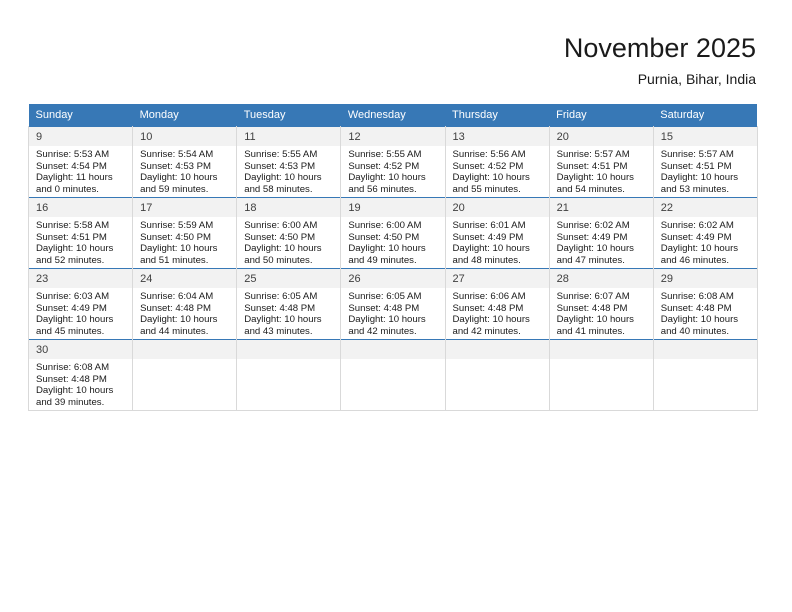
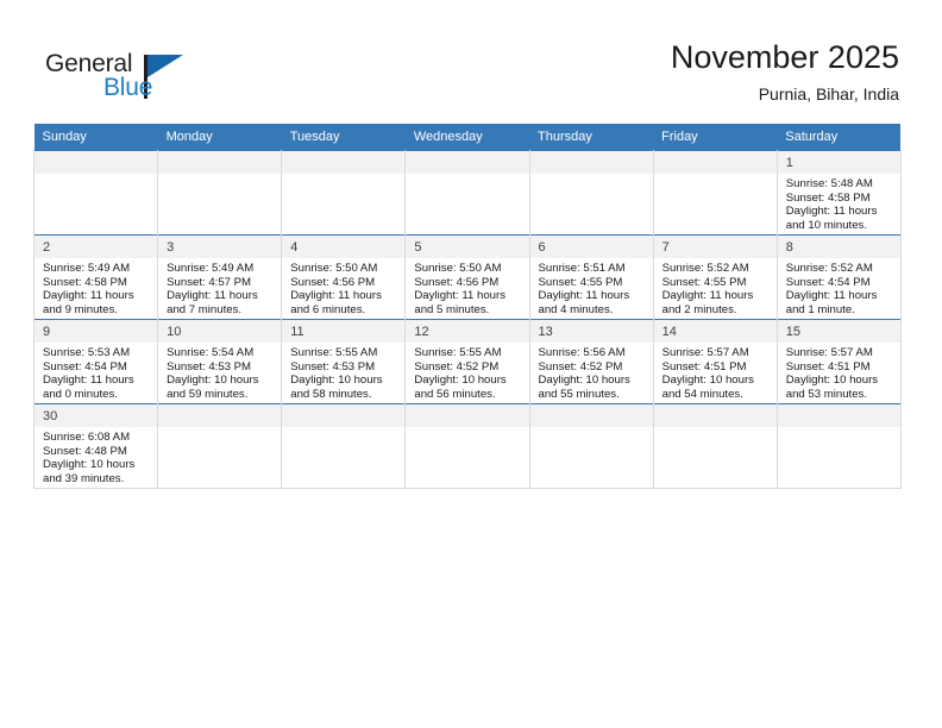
+ General
+ Blue
  November 2025
  Purnia, Bihar, India
  Sunday	Monday	Tuesday	Wednesday	Thursday	Friday	Saturday
+ 						1Sunrise: 5:48 AMSunset: 4:58 PMDaylight: 11 hours and 10 minutes.
+ 2Sunrise: 5:49 AMSunset: 4:58 PMDaylight: 11 hours and 9 minutes.	3Sunrise: 5:49 AMSunset: 4:57 PMDaylight: 11 hours and 7 minutes.	4Sunrise: 5:50 AMSunset: 4:56 PMDaylight: 11 hours and 6 minutes.	5Sunrise: 5:50 AMSunset: 4:56 PMDaylight: 11 hours and 5 minutes.	6Sunrise: 5:51 AMSunset: 4:55 PMDaylight: 11 hours and 4 minutes.	7Sunrise: 5:52 AMSunset: 4:55 PMDaylight: 11 hours and 2 minutes.	8Sunrise: 5:52 AMSunset: 4:54 PMDaylight: 11 hours and 1 minute.
- 9Sunrise: 5:53 AMSunset: 4:54 PMDaylight: 11 hours and 0 minutes.	10Sunrise: 5:54 AMSunset: 4:53 PMDaylight: 10 hours and 59 minutes.	11Sunrise: 5:55 AMSunset: 4:53 PMDaylight: 10 hours and 58 minutes.	12Sunrise: 5:55 AMSunset: 4:52 PMDaylight: 10 hours and 56 minutes.	13Sunrise: 5:56 AMSunset: 4:52 PMDaylight: 10 hours and 55 minutes.	20Sunrise: 5:57 AMSunset: 4:51 PMDaylight: 10 hours and 54 minutes.	15Sunrise: 5:57 AMSunset: 4:51 PMDaylight: 10 hours and 53 minutes.
+ 9Sunrise: 5:53 AMSunset: 4:54 PMDaylight: 11 hours and 0 minutes.	10Sunrise: 5:54 AMSunset: 4:53 PMDaylight: 10 hours and 59 minutes.	11Sunrise: 5:55 AMSunset: 4:53 PMDaylight: 10 hours and 58 minutes.	12Sunrise: 5:55 AMSunset: 4:52 PMDaylight: 10 hours and 56 minutes.	13Sunrise: 5:56 AMSunset: 4:52 PMDaylight: 10 hours and 55 minutes.	14Sunrise: 5:57 AMSunset: 4:51 PMDaylight: 10 hours and 54 minutes.	15Sunrise: 5:57 AMSunset: 4:51 PMDaylight: 10 hours and 53 minutes.
- 16Sunrise: 5:58 AMSunset: 4:51 PMDaylight: 10 hours and 52 minutes.	17Sunrise: 5:59 AMSunset: 4:50 PMDaylight: 10 hours and 51 minutes.	18Sunrise: 6:00 AMSunset: 4:50 PMDaylight: 10 hours and 50 minutes.	19Sunrise: 6:00 AMSunset: 4:50 PMDaylight: 10 hours and 49 minutes.	20Sunrise: 6:01 AMSunset: 4:49 PMDaylight: 10 hours and 48 minutes.	21Sunrise: 6:02 AMSunset: 4:49 PMDaylight: 10 hours and 47 minutes.	22Sunrise: 6:02 AMSunset: 4:49 PMDaylight: 10 hours and 46 minutes.
- 23Sunrise: 6:03 AMSunset: 4:49 PMDaylight: 10 hours and 45 minutes.	24Sunrise: 6:04 AMSunset: 4:48 PMDaylight: 10 hours and 44 minutes.	25Sunrise: 6:05 AMSunset: 4:48 PMDaylight: 10 hours and 43 minutes.	26Sunrise: 6:05 AMSunset: 4:48 PMDaylight: 10 hours and 42 minutes.	27Sunrise: 6:06 AMSunset: 4:48 PMDaylight: 10 hours and 42 minutes.	28Sunrise: 6:07 AMSunset: 4:48 PMDaylight: 10 hours and 41 minutes.	29Sunrise: 6:08 AMSunset: 4:48 PMDaylight: 10 hours and 40 minutes.
  30Sunrise: 6:08 AMSunset: 4:48 PMDaylight: 10 hours and 39 minutes.
